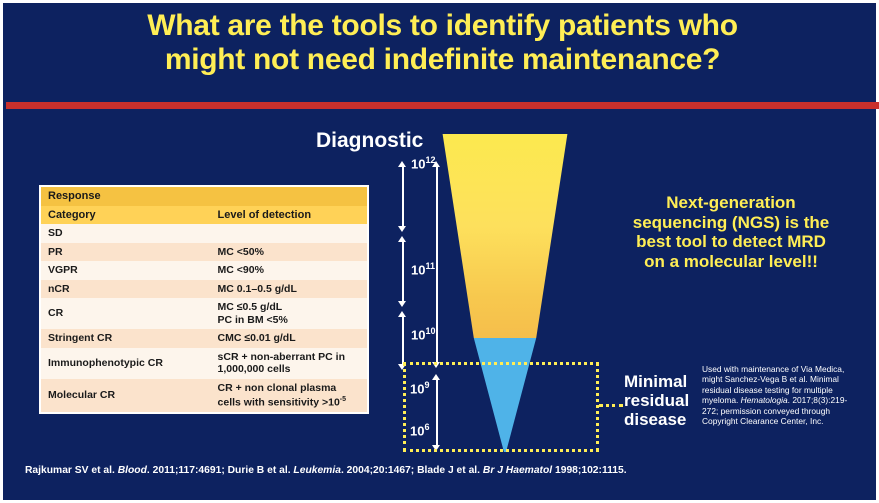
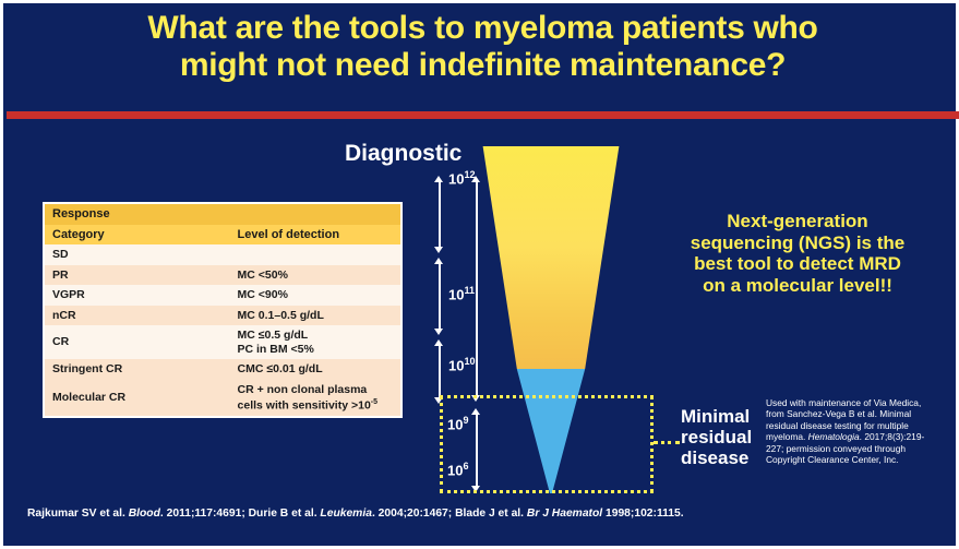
- What are the tools to identify patients who
+ What are the tools to myeloma patients who
  might not need indefinite maintenance?
  Response
  Category	Level of detection
  SD
  PR	MC <50%
  VGPR	MC <90%
  nCR	MC 0.1–0.5 g/dL
  CR	MC ≤0.5 g/dL PC in BM <5%
  Stringent CR	CMC ≤0.01 g/dL
- Immunophenotypic CR	sCR + non-aberrant PC in 1,000,000 cells
  Molecular CR	CR + non clonal plasma cells with sensitivity >10
  Diagnostic
  1012
  1011
  1010
  109
  106
  Minimal
  residual
  disease
  Next-generation
  sequencing (NGS) is the
  best tool to detect MRD
  on a molecular level!!
  Used with maintenance of Via Medica,
- might Sanchez-Vega B et al. Minimal
+ from Sanchez-Vega B et al. Minimal
  residual disease testing for multiple
  myeloma. Hematologia. 2017;8(3):219-
- 272; permission conveyed through
+ 227; permission conveyed through
  Copyright Clearance Center, Inc.
  Rajkumar SV et al. Blood. 2011;117:4691; Durie B et al. Leukemia. 2004;20:1467; Blade J et al. Br J Haematol 1998;102:1115.
